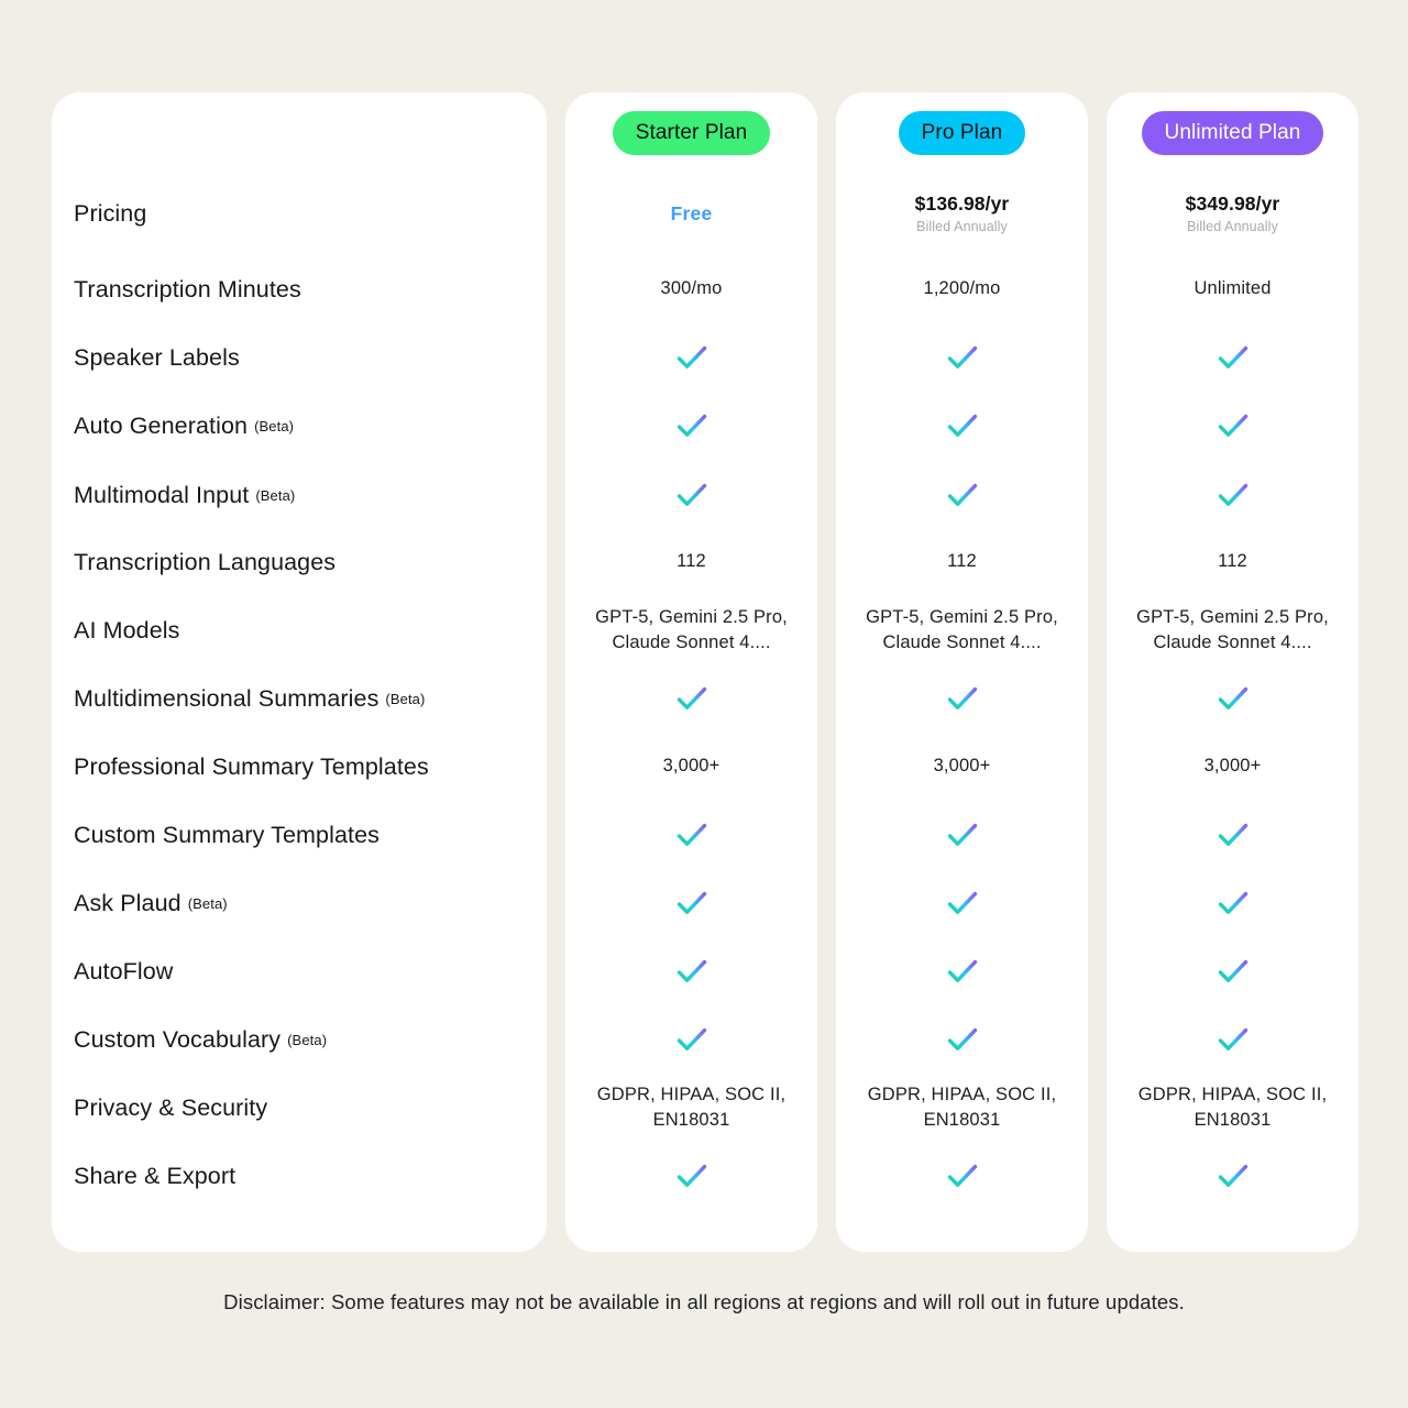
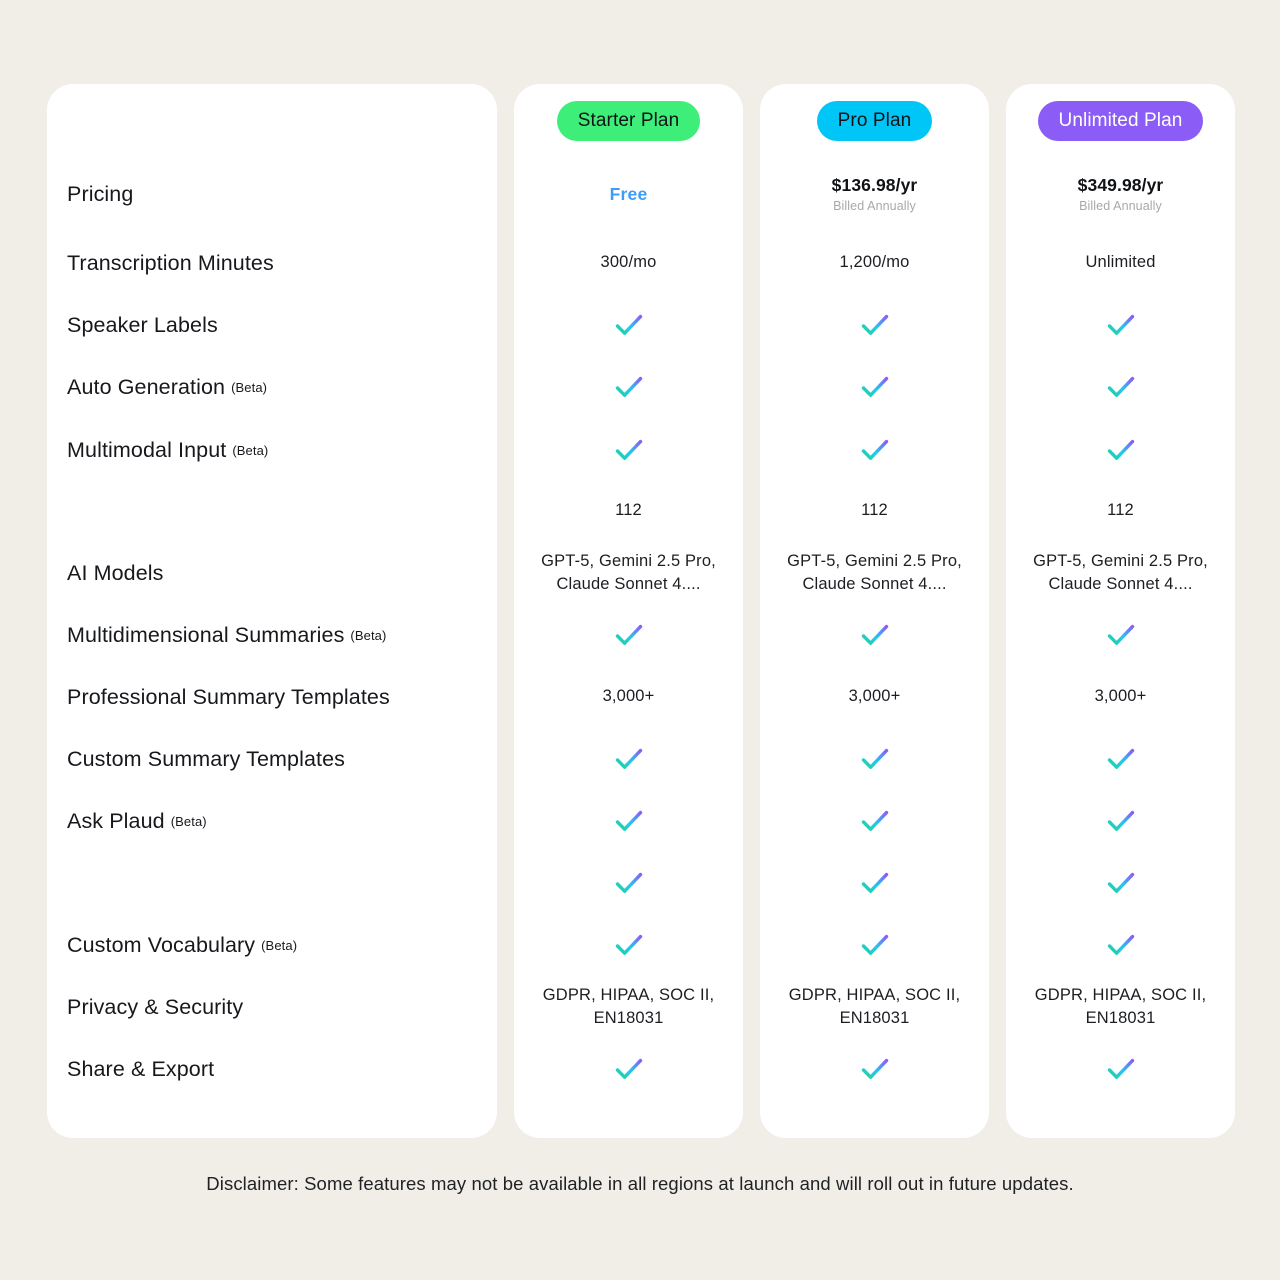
  Pricing
  Transcription Minutes
  Speaker Labels
  Auto Generation
  (Beta)
  Multimodal Input
  (Beta)
- Transcription Languages
  AI Models
  Multidimensional Summaries
  (Beta)
  Professional Summary Templates
  Custom Summary Templates
  Ask Plaud
  (Beta)
- AutoFlow
  Custom Vocabulary
  (Beta)
  Privacy & Security
  Share & Export
  Starter Plan
  Free
  300/mo
  112
  GPT-5, Gemini 2.5 Pro,
  Claude Sonnet 4....
  3,000+
  GDPR, HIPAA, SOC II,
  EN18031
  Pro Plan
  $136.98/yr
  Billed Annually
  1,200/mo
  112
  GPT-5, Gemini 2.5 Pro,
  Claude Sonnet 4....
  3,000+
  GDPR, HIPAA, SOC II,
  EN18031
  Unlimited Plan
  $349.98/yr
  Billed Annually
  Unlimited
  112
  GPT-5, Gemini 2.5 Pro,
  Claude Sonnet 4....
  3,000+
  GDPR, HIPAA, SOC II,
  EN18031
- Disclaimer: Some features may not be available in all regions at regions and will roll out in future updates.
+ Disclaimer: Some features may not be available in all regions at launch and will roll out in future updates.
